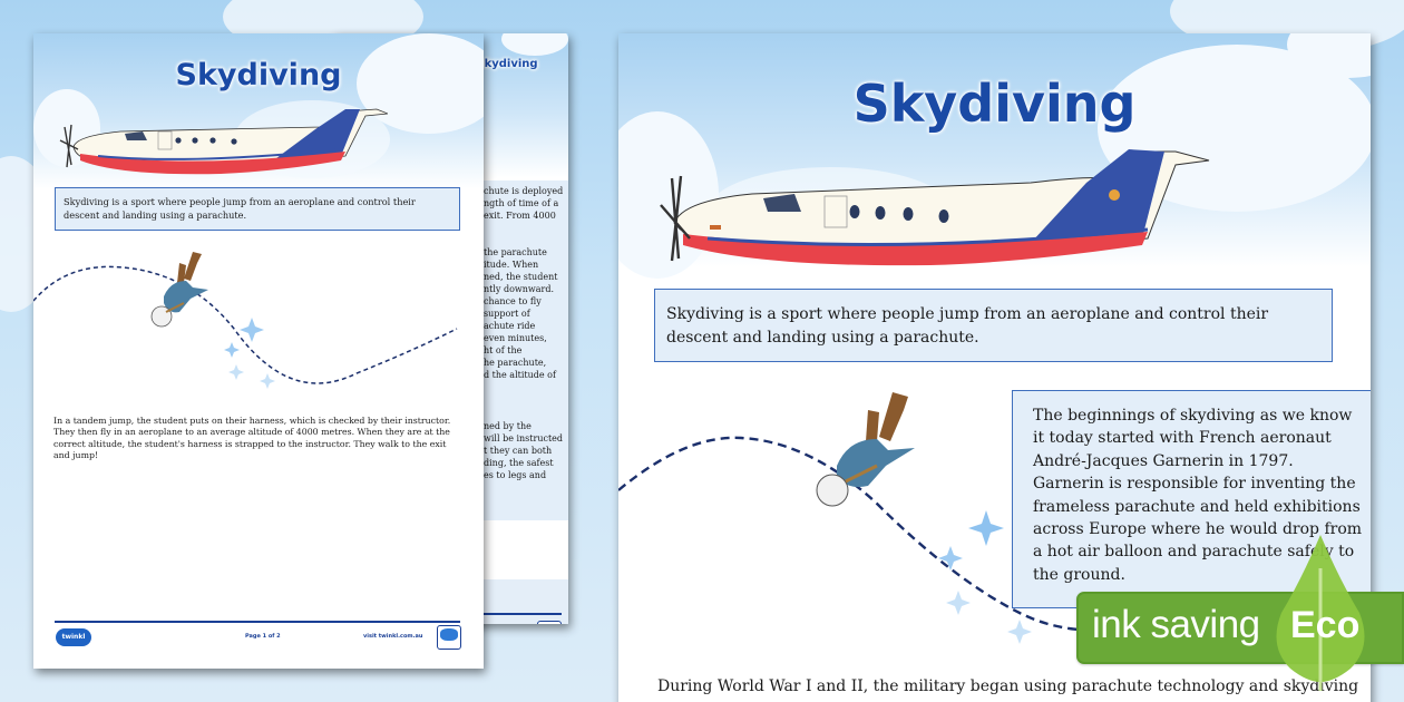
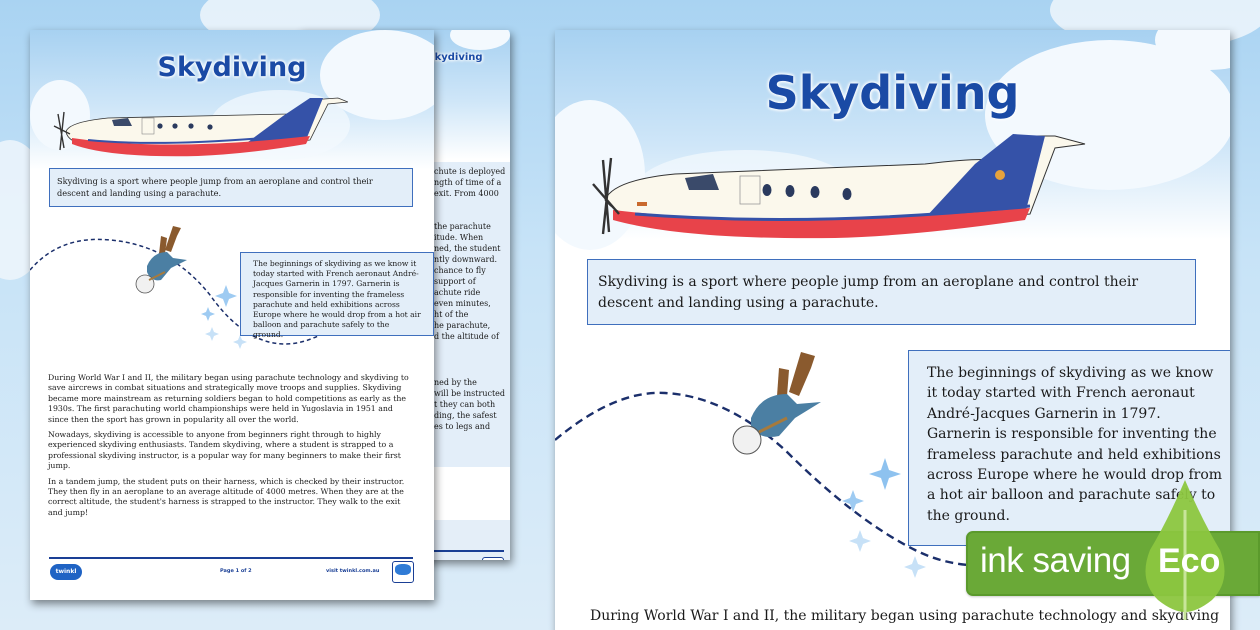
  kydiving
  chute is deployed
  ngth of time of a
  exit. From 4000
  the parachute
  itude. When
  ned, the student
  ntly downward.
  chance to fly
  support of
  achute ride
  even minutes,
  ht of the
  he parachute,
  d the altitude of
  ned by the
  will be instructed
  t they can both
  ding, the safest
  es to legs and
  Skydiving
  Skydiving is a sport where people jump from an aeroplane and control their descent and landing using a parachute.
+ The beginnings of skydiving as we know it today started with French aeronaut André-Jacques Garnerin in 1797. Garnerin is responsible for inventing the frameless parachute and held exhibitions across Europe where he would drop from a hot air balloon and parachute safely to the ground.
+ During World War I and II, the military began using parachute technology and skydiving to save aircrews in combat situations and strategically move troops and supplies. Skydiving became more mainstream as returning soldiers began to hold competitions as early as the 1930s. The first parachuting world championships were held in Yugoslavia in 1951 and since then the sport has grown in popularity all over the world.
+ Nowadays, skydiving is accessible to anyone from beginners right through to highly experienced skydiving enthusiasts. Tandem skydiving, where a student is strapped to a professional skydiving instructor, is a popular way for many beginners to make their first jump.
  In a tandem jump, the student puts on their harness, which is checked by their instructor. They then fly in an aeroplane to an average altitude of 4000 metres. When they are at the correct altitude, the student's harness is strapped to the instructor. They walk to the exit and jump!
  Skydiving
  Skydiving is a sport where people jump from an aeroplane and control their descent and landing using a parachute.
  The beginnings of skydiving as we know it today started with French aeronaut André-Jacques Garnerin in 1797. Garnerin is responsible for inventing the frameless parachute and held exhibitions across Europe where he would drop from a hot air balloon and parachute safy to the ground.
  During World War I and II, the military began using parachute technology and skydvin
  ink saving
  Eco
